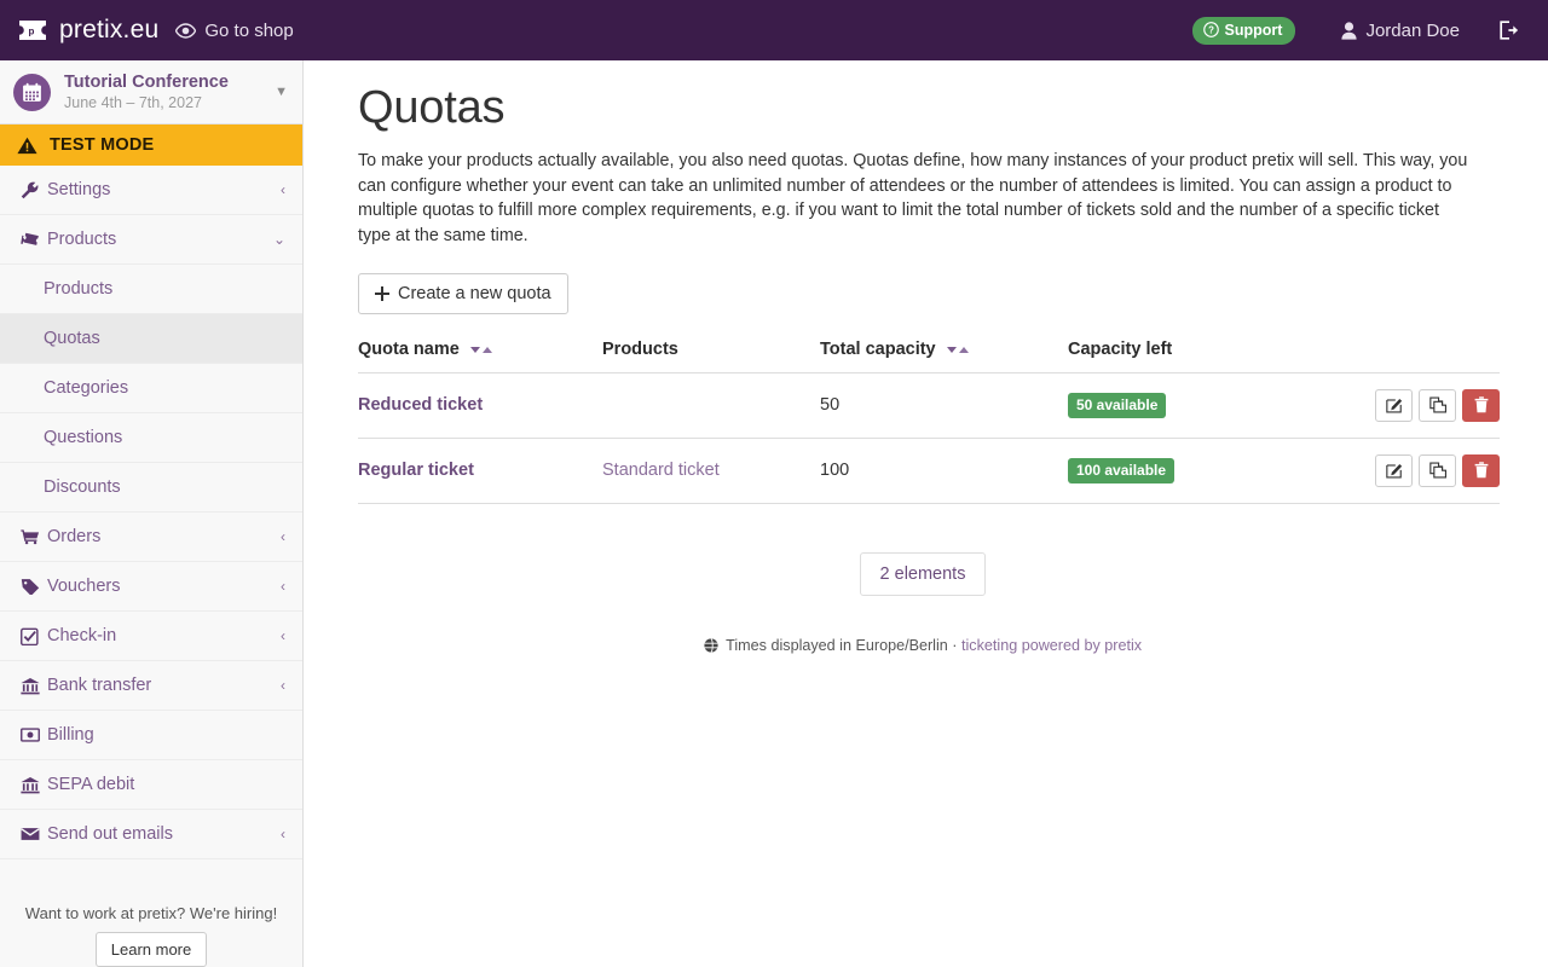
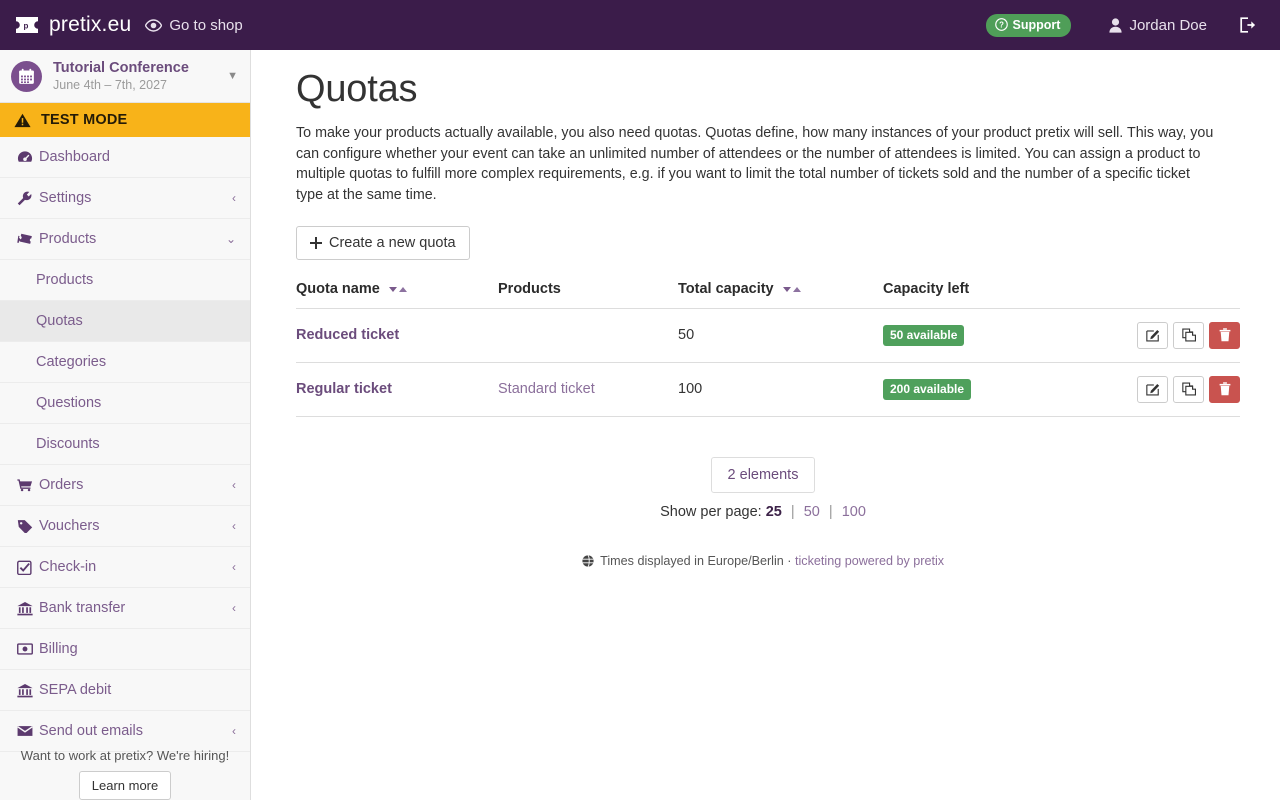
  p
  pretix.eu
  Go to shop
  ?
  Support
  Jordan Doe
  Tutorial Conference
  June 4th – 7th, 2027
  ▼
  TEST MODE
+ Dashboard
  Settings
  ‹
  Products
  ⌄
  Products
  Quotas
  Categories
  Questions
  Discounts
  Orders
  ‹
  Vouchers
  ‹
  Check-in
  ‹
  Bank transfer
  ‹
  Billing
  SEPA debit
  Send out emails
  ‹
  Want to work at pretix? We're hiring!
  Learn more
  Quotas
  To make your products actually available, you also need quotas. Quotas define, how many instances of your product pretix will sell. This way, you can configure whether your event can take an unlimited number of attendees or the number of attendees is limited. You can assign a product to multiple quotas to fulfill more complex requirements, e.g. if you want to limit the total number of tickets sold and the number of a specific ticket type at the same time.
  Create a new quota
  Quota name	Products	Total capacity	Capacity left
  Reduced ticket		50	50 available
- Regular ticket	Standard ticket	100	100 available
+ Regular ticket	Standard ticket	100	200 available
  2 elements
+ Show per page: 25 | 50 | 100
  Times displayed in Europe/Berlin · ticketing powered by pretix
